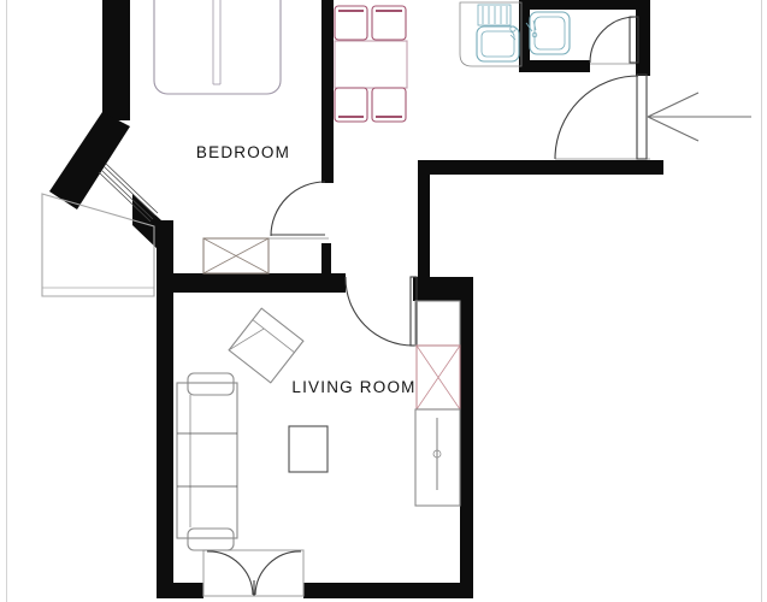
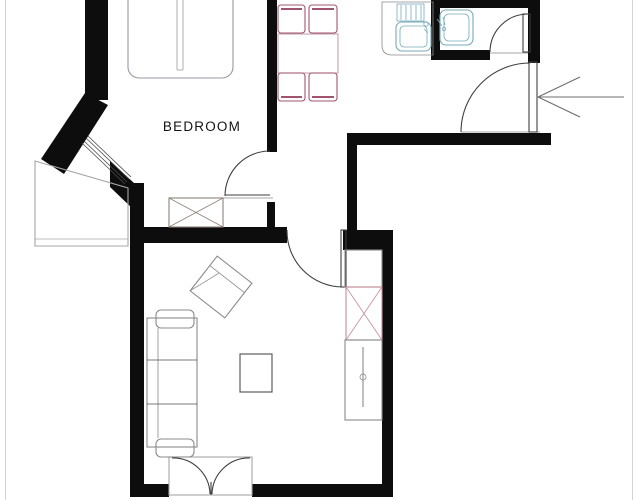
  BEDROOM
- LIVING ROOM
